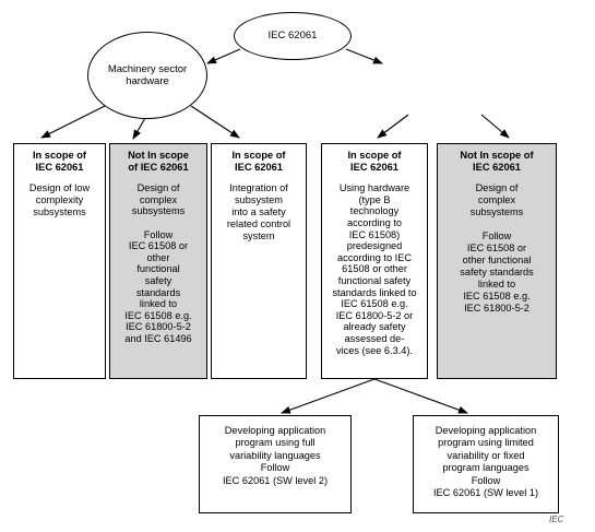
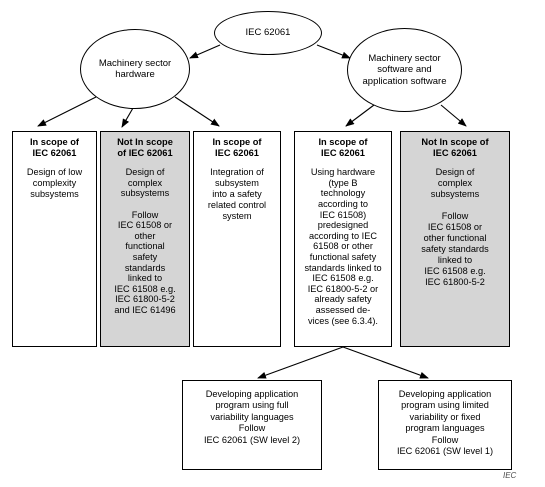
  IEC 62061
  Machinery sector hardware
+ Machinery sector software and application software
  In scope of
  IEC 62061
  Design of low
  complexity
  subsystems
  Not In scope
  of IEC 62061
  Design of
  complex
  subsystems
  Follow
  IEC 61508 or
  other
  functional
  safety
  standards
  linked to
  IEC 61508 e.g.
  IEC 61800-5-2
  and IEC 61496
  In scope of
  IEC 62061
  Integration of
  subsystem
  into a safety
  related control
  system
  In scope of
  IEC 62061
  Using hardware
  (type B
  technology
  according to
  IEC 61508)
  predesigned
  according to IEC
  61508 or other
  functional safety
  standards linked to
  IEC 61508 e.g.
  IEC 61800-5-2 or
  already safety
  assessed de-
  vices (see 6.3.4).
  Not In scope of
  IEC 62061
  Design of
  complex
  subsystems
  Follow
  IEC 61508 or
  other functional
  safety standards
  linked to
  IEC 61508 e.g.
  IEC 61800-5-2
  Developing application
  program using full
  variability languages
  Follow
  IEC 62061 (SW level 2)
  Developing application
  program using limited
  variability or fixed
  program languages
  Follow
  IEC 62061 (SW level 1)
  IEC
